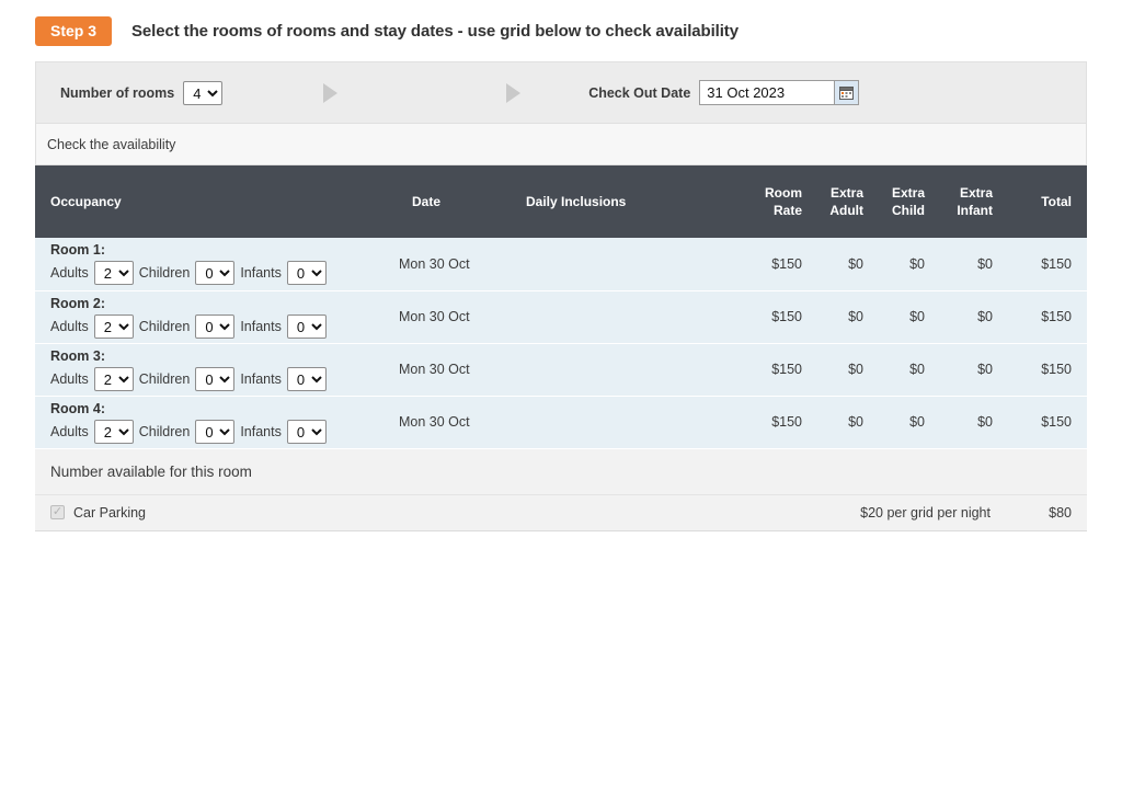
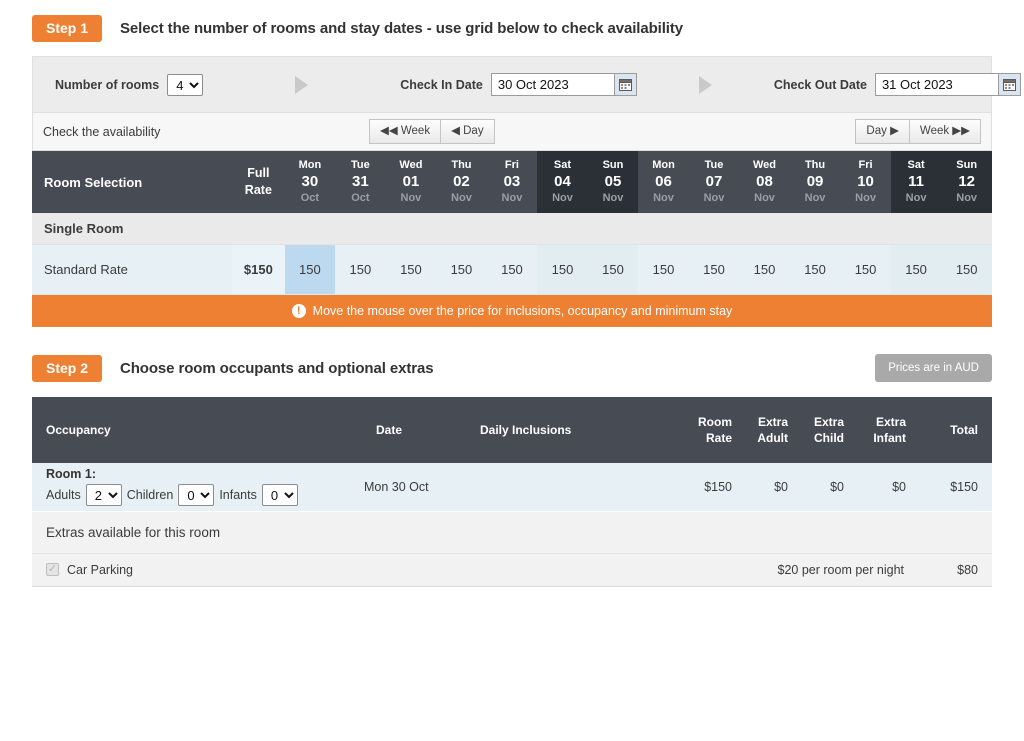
- Step 3
+ Step 1
- Select the rooms of rooms and stay dates - use grid below to check availability
+ Select the number of rooms and stay dates - use grid below to check availability
  Number of rooms
  4
+ Check In Date
+ 30 Oct 2023
  Check Out Date
  31 Oct 2023
  Check the availability
+ ◀◀ Week
+ ◀ Day
+ Day ▶
+ Week ▶▶
+ Room Selection	Full Rate	Mon30Oct	Tue31Oct	Wed01Nov	Thu02Nov	Fri03Nov	Sat04Nov	Sun05Nov	Mon06Nov	Tue07Nov	Wed08Nov	Thu09Nov	Fri10Nov	Sat11Nov	Sun12Nov
+ Single Room
+ Standard Rate	$150	150	150	150	150	150	150	150	150	150	150	150	150	150	150
+ !
+ Move the mouse over the price for inclusions, occupancy and minimum stay
+ Step 2
+ Choose room occupants and optional extras
+ Prices are in AUD
  Occupancy	Date	Daily Inclusions	Room Rate	Extra Adult	Extra Child	Extra Infant	Total
  Room 1:Adults 2 Children 0 Infants 0	Mon 30 Oct		$150	$0	$0	$0	$150
- Room 2:Adults 2 Children 0 Infants 0	Mon 30 Oct		$150	$0	$0	$0	$150
- Room 3:Adults 2 Children 0 Infants 0	Mon 30 Oct		$150	$0	$0	$0	$150
- Room 4:Adults 2 Children 0 Infants 0	Mon 30 Oct		$150	$0	$0	$0	$150
- Number available for this room
+ Extras available for this room
  ✓
  Car Parking
- $20 per grid per night
+ $20 per room per night
  $80
